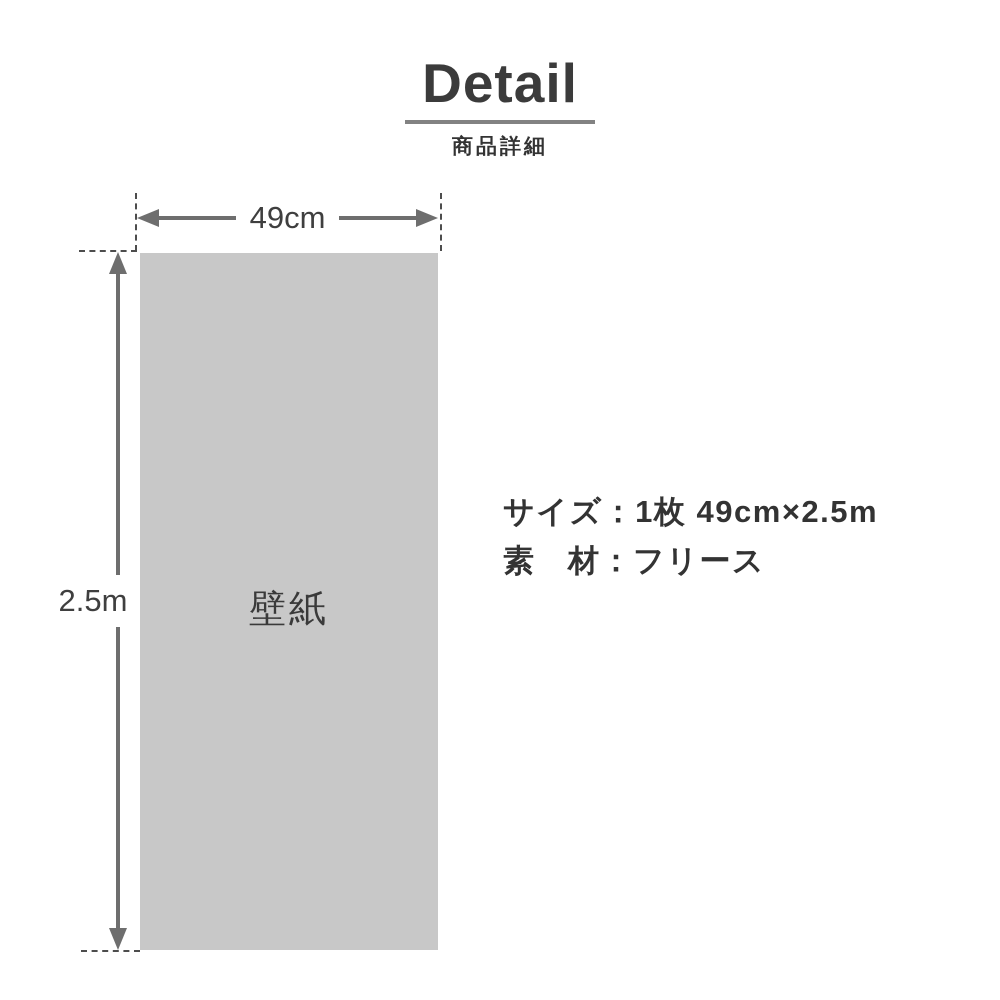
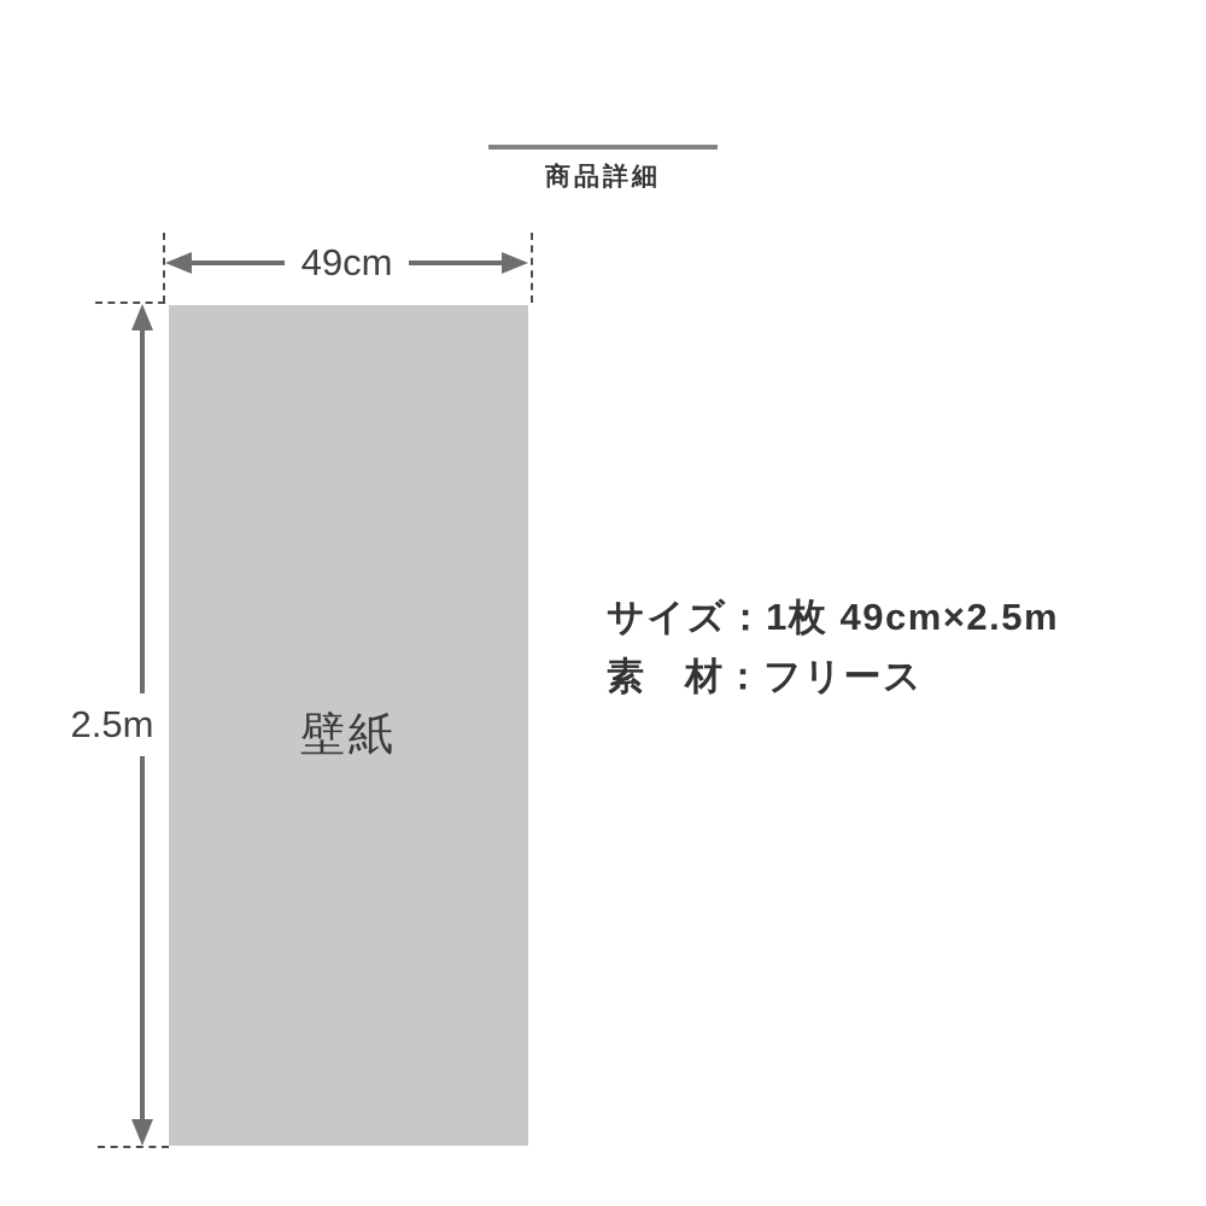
- Detail
  商品詳細
  49cm
  壁紙
  2.5m
  サイズ：1枚 49cm×2.5m
  素 材：フリース
